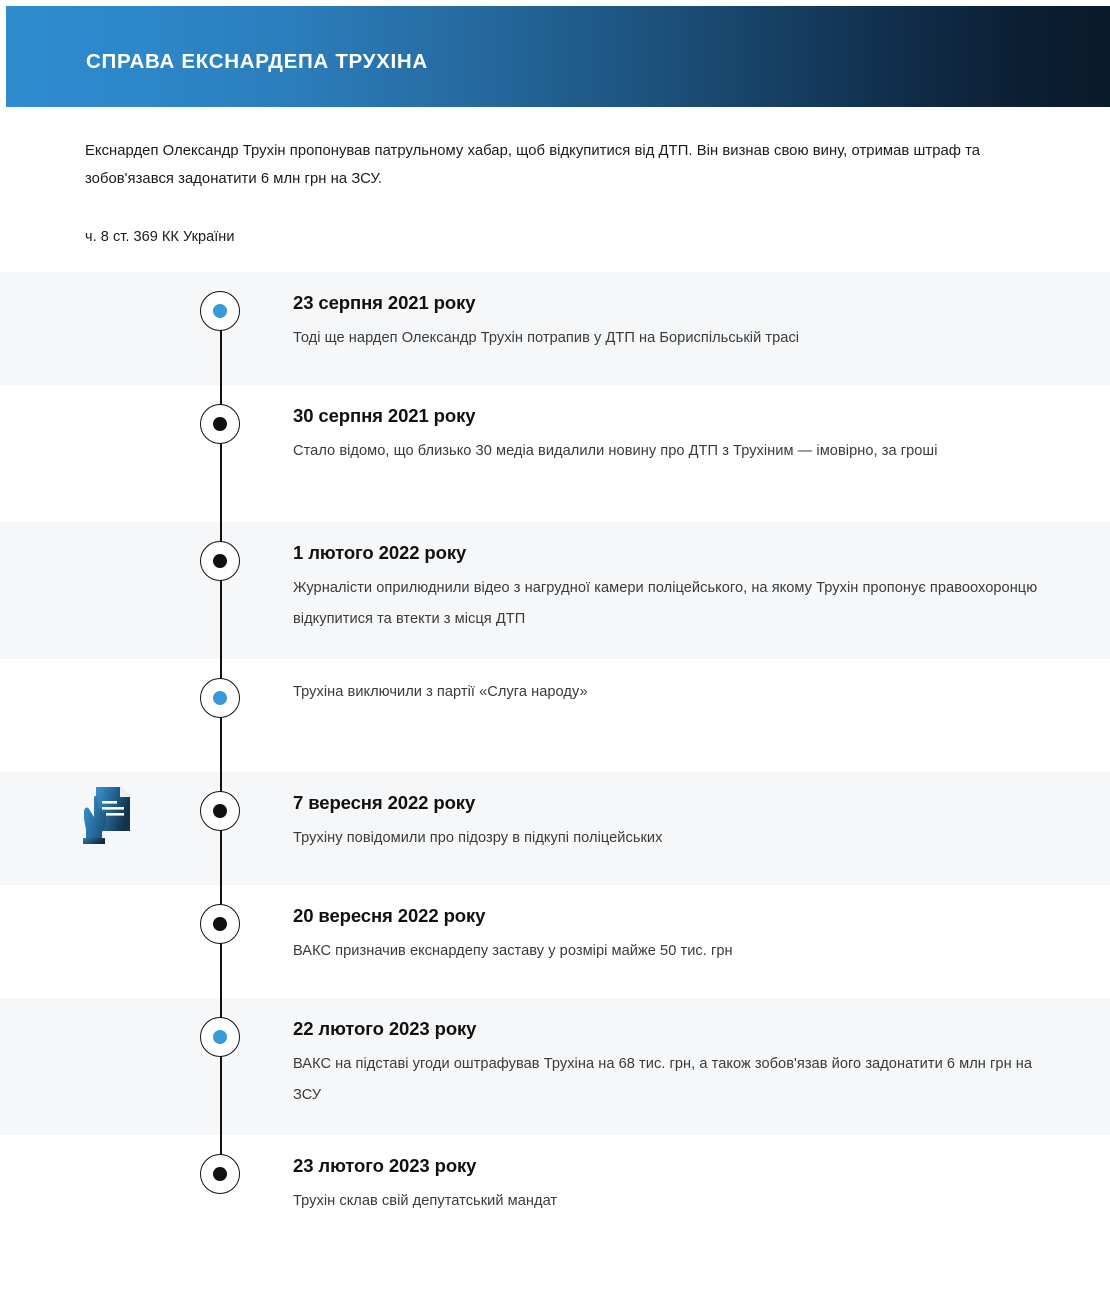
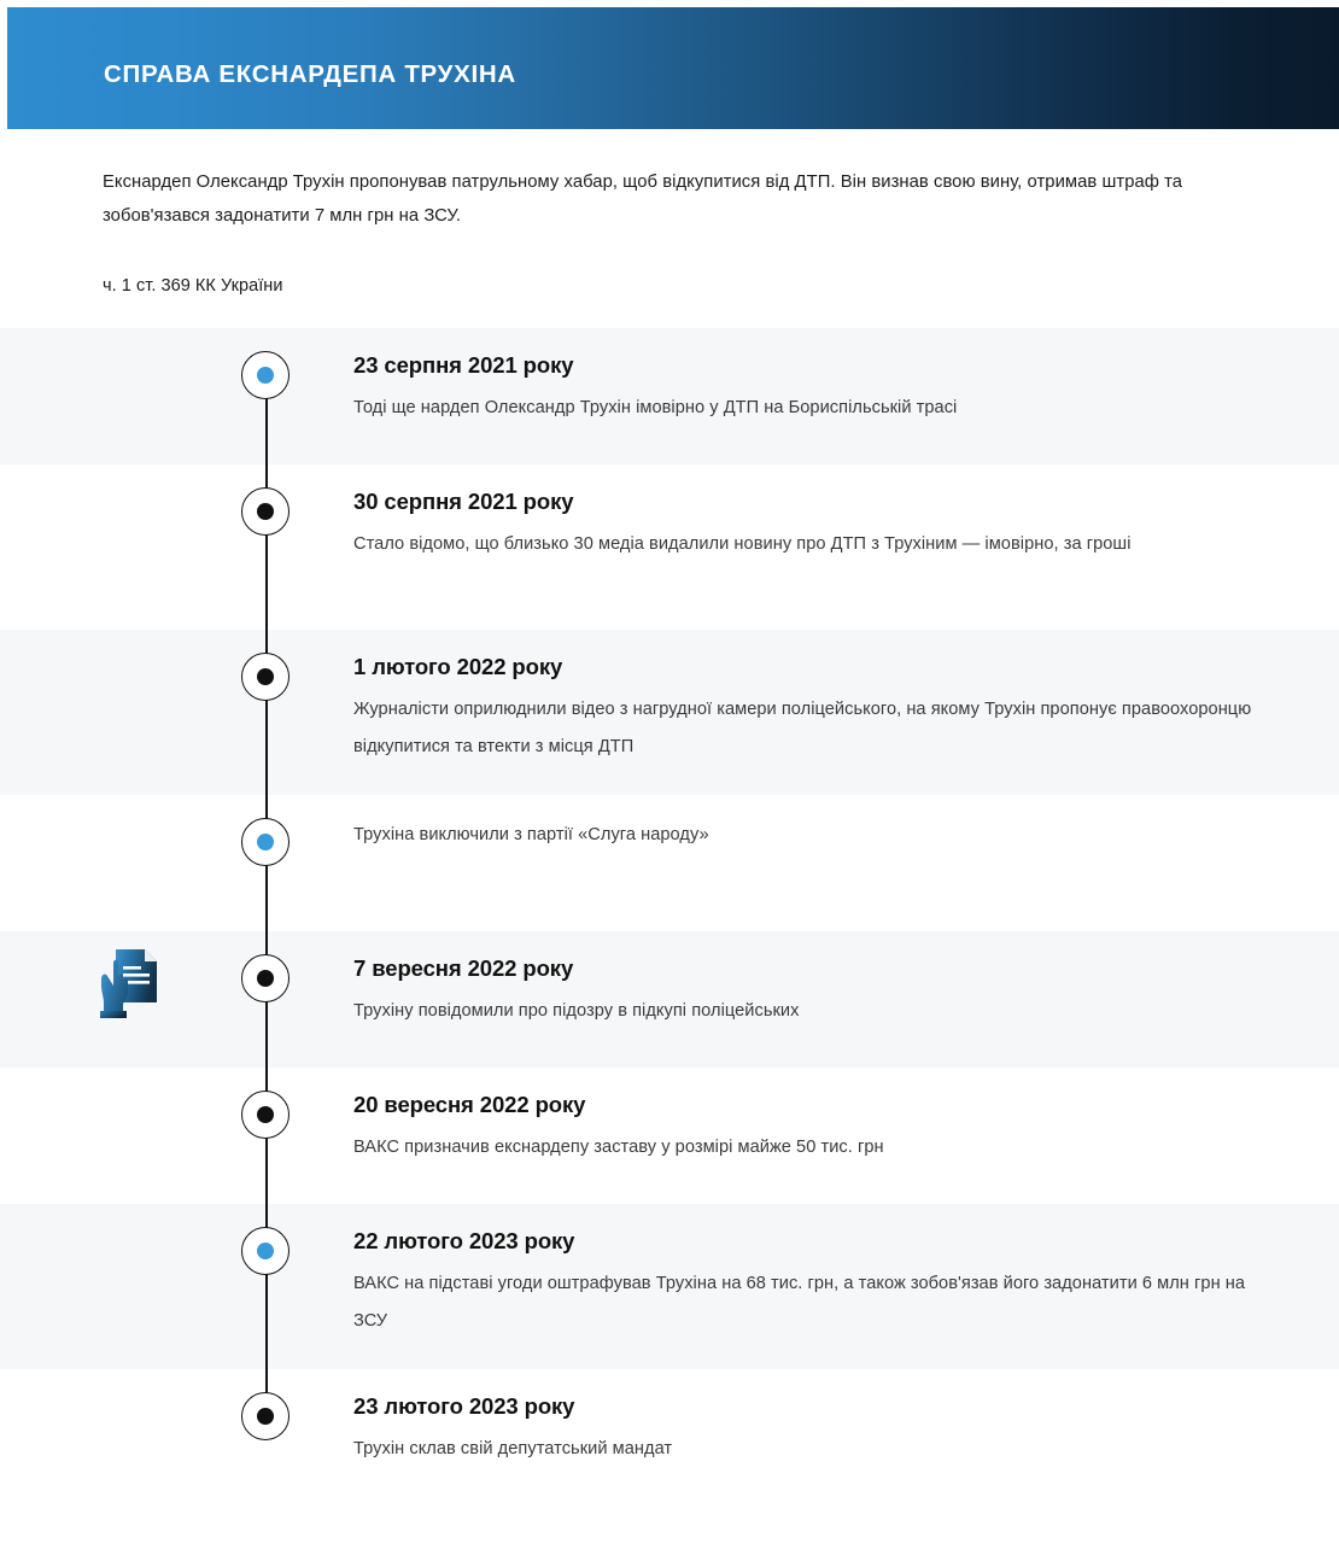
  СПРАВА ЕКСНАРДЕПА ТРУХІНА
- Екснардеп Олександр Трухін пропонував патрульному хабар, щоб відкупитися від ДТП. Він визнав свою вину, отримав штраф та зобов'язався задонатити 6 млн грн на ЗСУ.
+ Екснардеп Олександр Трухін пропонував патрульному хабар, щоб відкупитися від ДТП. Він визнав свою вину, отримав штраф та зобов'язався задонатити 7 млн грн на ЗСУ.
- ч. 8 ст. 369 КК України
+ ч. 1 ст. 369 КК України
  23 серпня 2021 року
- Тоді ще нардеп Олександр Трухін потрапив у ДТП на Бориспільській трасі
+ Тоді ще нардеп Олександр Трухін імовірно у ДТП на Бориспільській трасі
  30 серпня 2021 року
  Стало відомо, що близько 30 медіа видалили новину про ДТП з Трухіним — імовірно, за гроші
  1 лютого 2022 року
  Журналісти оприлюднили відео з нагрудної камери поліцейського, на якому Трухін пропонує правоохоронцю відкупитися та втекти з місця ДТП
  Трухіна виключили з партії «Слуга народу»
  7 вересня 2022 року
  Трухіну повідомили про підозру в підкупі поліцейських
  20 вересня 2022 року
  ВАКС призначив екснардепу заставу у розмірі майже 50 тис. грн
  22 лютого 2023 року
  ВАКС на підставі угоди оштрафував Трухіна на 68 тис. грн, а також зобов'язав його задонатити 6 млн грн на ЗСУ
  23 лютого 2023 року
  Трухін склав свій депутатський мандат
